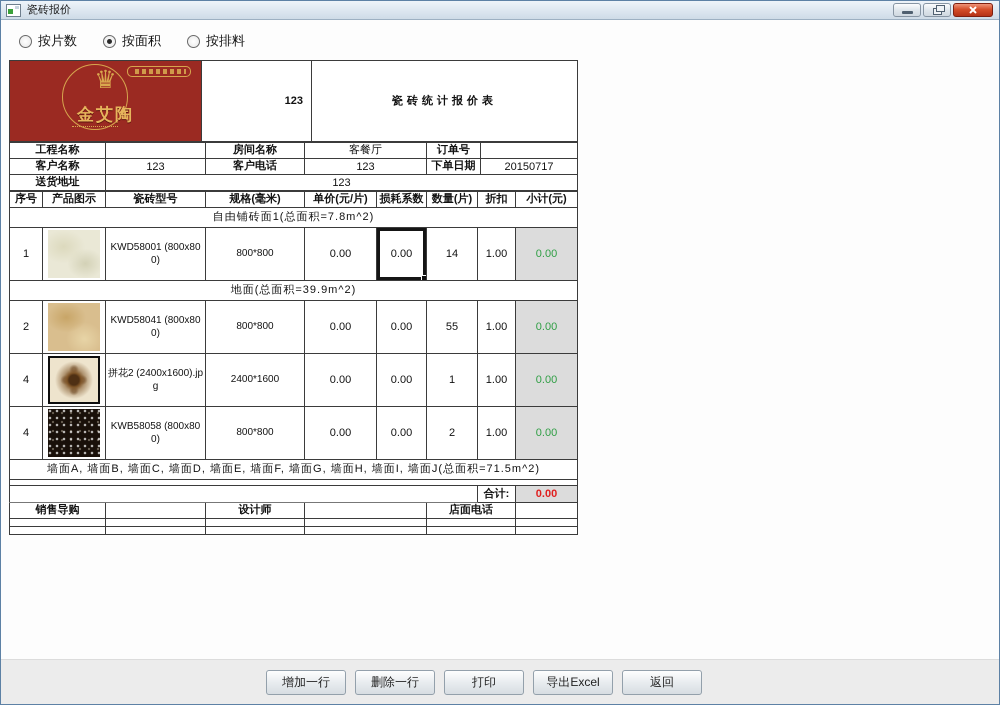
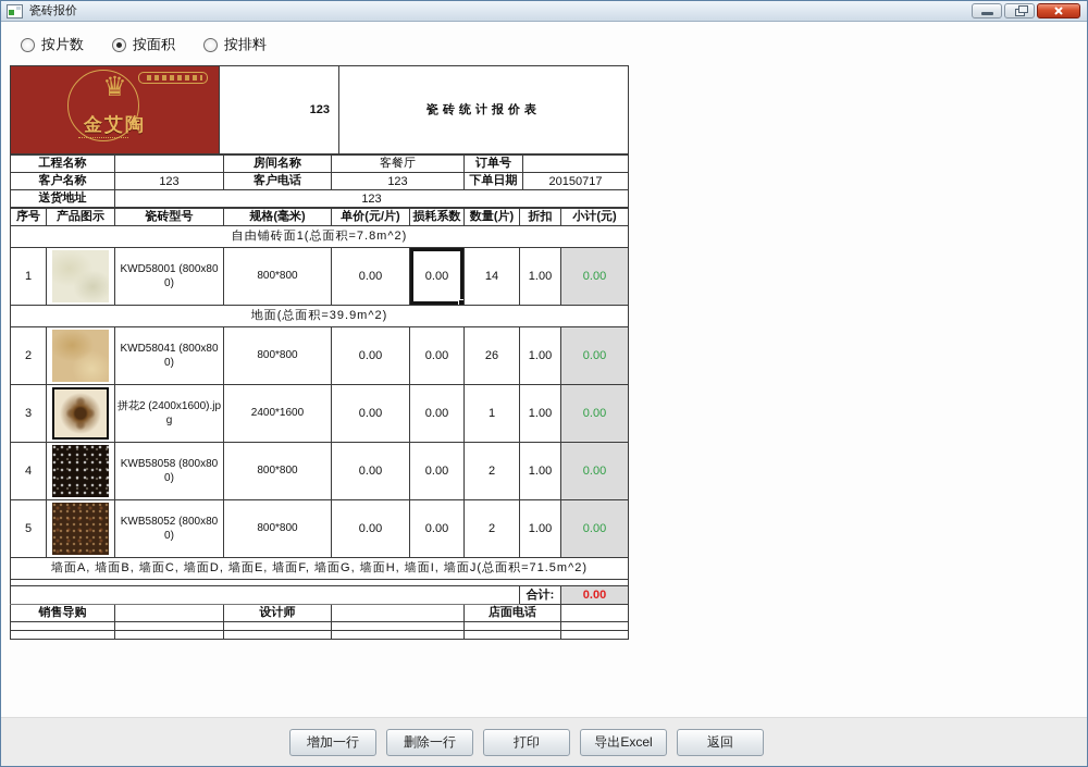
  瓷砖报价
  按片数
  按面积
  按排料
  ♛ 金艾陶	123	瓷砖统计报价表
  工程名称		房间名称	客餐厅	订单号
  客户名称	123	客户电话	123	下单日期	20150717
  送货地址	123
  序号	产品图示	瓷砖型号	规格(毫米)	单价(元/片)	损耗系数	数量(片)	折扣	小计(元)
  自由铺砖面1(总面积=7.8m^2)
  1		KWD58001 (800x800)	800*800	0.00	0.00	14	1.00	0.00
  地面(总面积=39.9m^2)
- 2		KWD58041 (800x800)	800*800	0.00	0.00	55	1.00	0.00
+ 2		KWD58041 (800x800)	800*800	0.00	0.00	26	1.00	0.00
- 4		拼花2 (2400x1600).jpg	2400*1600	0.00	0.00	1	1.00	0.00
+ 3		拼花2 (2400x1600).jpg	2400*1600	0.00	0.00	1	1.00	0.00
  4		KWB58058 (800x800)	800*800	0.00	0.00	2	1.00	0.00
+ 5		KWB58052 (800x800)	800*800	0.00	0.00	2	1.00	0.00
  墙面A, 墙面B, 墙面C, 墙面D, 墙面E, 墙面F, 墙面G, 墙面H, 墙面I, 墙面J(总面积=71.5m^2)
  	合计:	0.00
  销售导购		设计师		店面电话
  增加一行
  删除一行
  打印
  导出Excel
  返回
